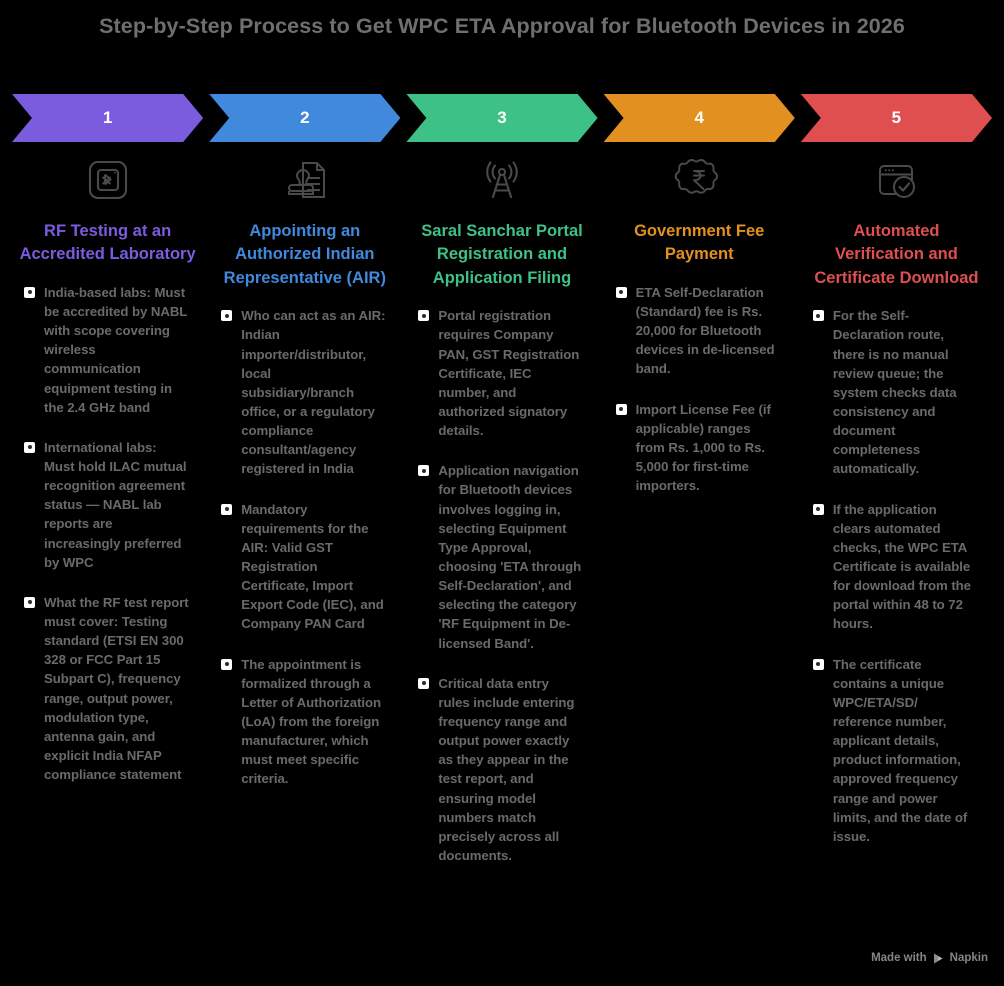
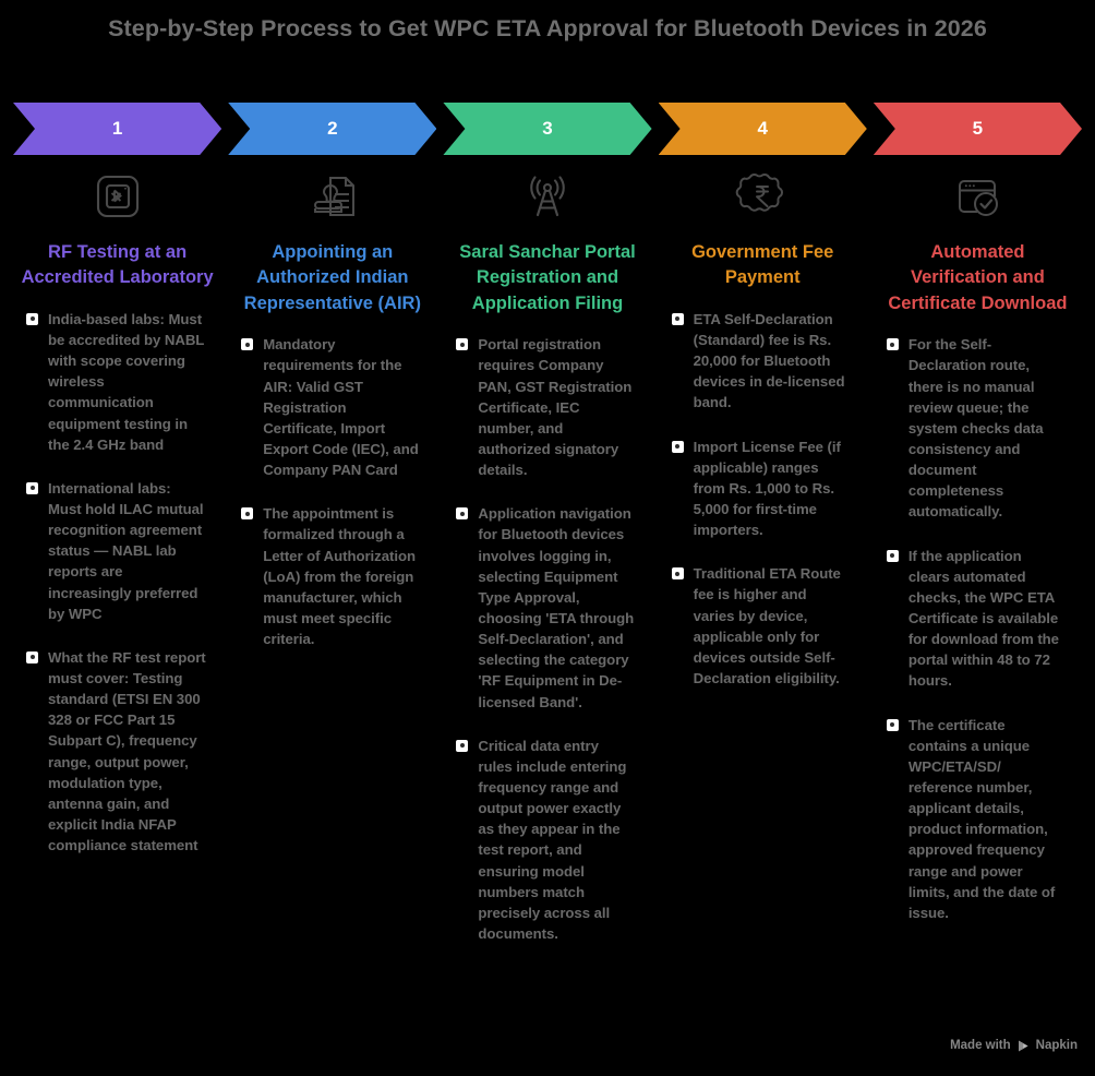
  Step-by-Step Process to Get WPC ETA Approval for Bluetooth Devices in 2026
  1
  2
  3
  4
  5
  RF Testing at an Accredited Laboratory
  India-based labs: Must be accredited by NABL with scope covering wireless communication equipment testing in the 2.4 GHz band
  International labs: Must hold ILAC mutual recognition agreement status — NABL lab reports are increasingly preferred by WPC
  What the RF test report must cover: Testing standard (ETSI EN 300 328 or FCC Part 15 Subpart C), frequency range, output power, modulation type, antenna gain, and explicit India NFAP compliance statement
  Appointing an Authorized Indian Representative (AIR)
- Who can act as an AIR: Indian importer/distributor, local subsidiary/branch office, or a regulatory compliance consultant/agency registered in India
  Mandatory requirements for the AIR: Valid GST Registration Certificate, Import Export Code (IEC), and Company PAN Card
  The appointment is formalized through a Letter of Authorization (LoA) from the foreign manufacturer, which must meet specific criteria.
  Saral Sanchar Portal Registration and Application Filing
  Portal registration requires Company PAN, GST Registration Certificate, IEC number, and authorized signatory details.
  Application navigation for Bluetooth devices involves logging in, selecting Equipment Type Approval, choosing 'ETA through Self-Declaration', and selecting the category 'RF Equipment in De-licensed Band'.
  Critical data entry rules include entering frequency range and output power exactly as they appear in the test report, and ensuring model numbers match precisely across all documents.
  Government Fee Payment
  ETA Self-Declaration (Standard) fee is Rs. 20,000 for Bluetooth devices in de-licensed band.
  Import License Fee (if applicable) ranges from Rs. 1,000 to Rs. 5,000 for first-time importers.
+ Traditional ETA Route fee is higher and varies by device, applicable only for devices outside Self-Declaration eligibility.
  Automated Verification and Certificate Download
  For the Self-Declaration route, there is no manual review queue; the system checks data consistency and document completeness automatically.
  If the application clears automated checks, the WPC ETA Certificate is available for download from the portal within 48 to 72 hours.
  The certificate contains a unique WPC/ETA/SD/ reference number, applicant details, product information, approved frequency range and power limits, and the date of issue.
  Made with
  Napkin
